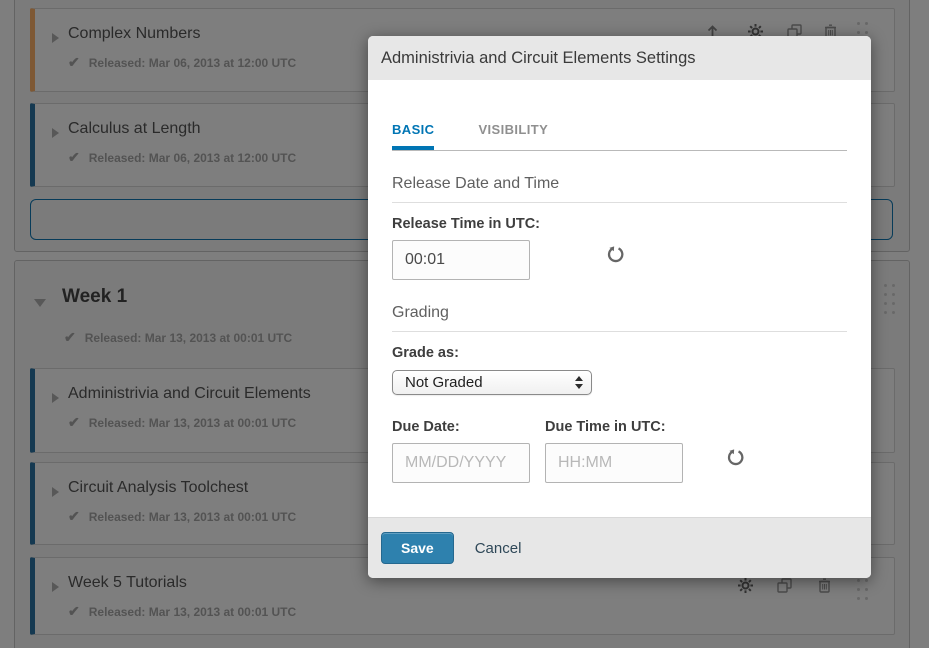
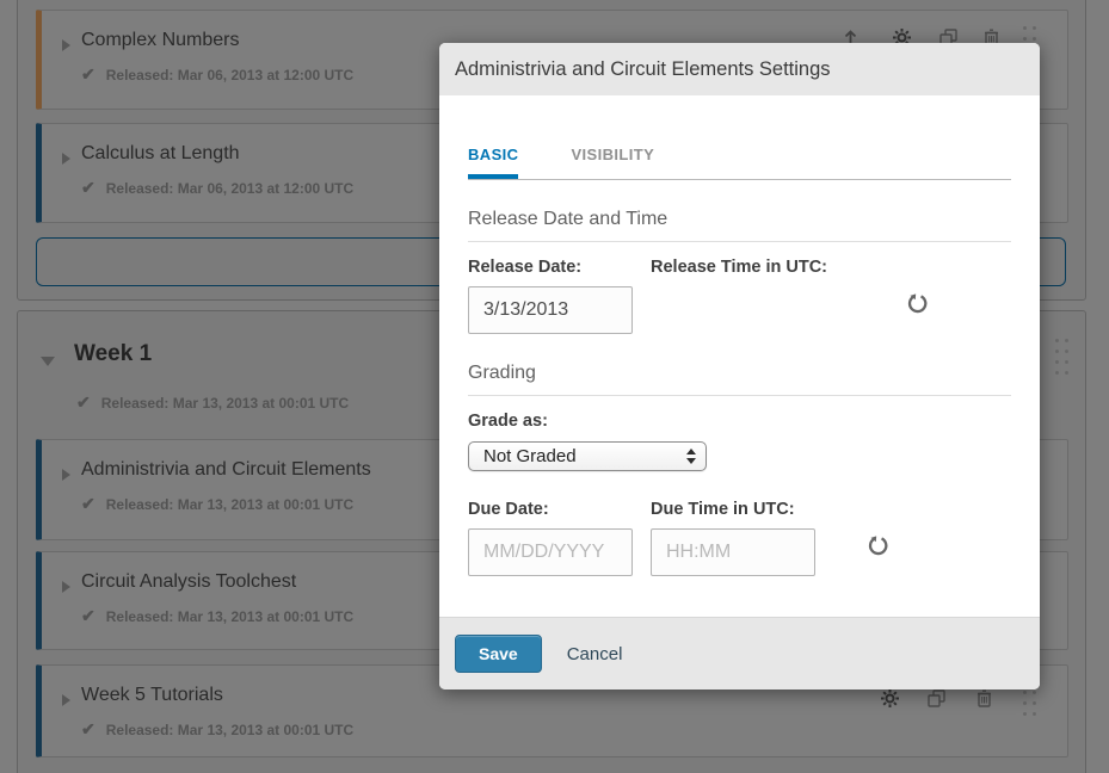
  Complex Numbers
  ✔
  Released: Mar 06, 2013 at 12:00 UTC
  Calculus at Length
  ✔
  Released: Mar 06, 2013 at 12:00 UTC
  Week 1
  ✔
  Released: Mar 13, 2013 at 00:01 UTC
  Administrivia and Circuit Elements
  ✔
  Released: Mar 13, 2013 at 00:01 UTC
  Circuit Analysis Toolchest
  ✔
  Released: Mar 13, 2013 at 00:01 UTC
  Week 5 Tutorials
  ✔
  Released: Mar 13, 2013 at 00:01 UTC
  Administrivia and Circuit Elements Settings
  BASIC
  VISIBILITY
  Release Date and Time
+ Release Date:
+ 3/13/2013
  Release Time in UTC:
- 00:01
  Grading
  Grade as:
  Not Graded
  Due Date:
  MM/DD/YYYY
  Due Time in UTC:
  HH:MM
  Save
  Cancel
